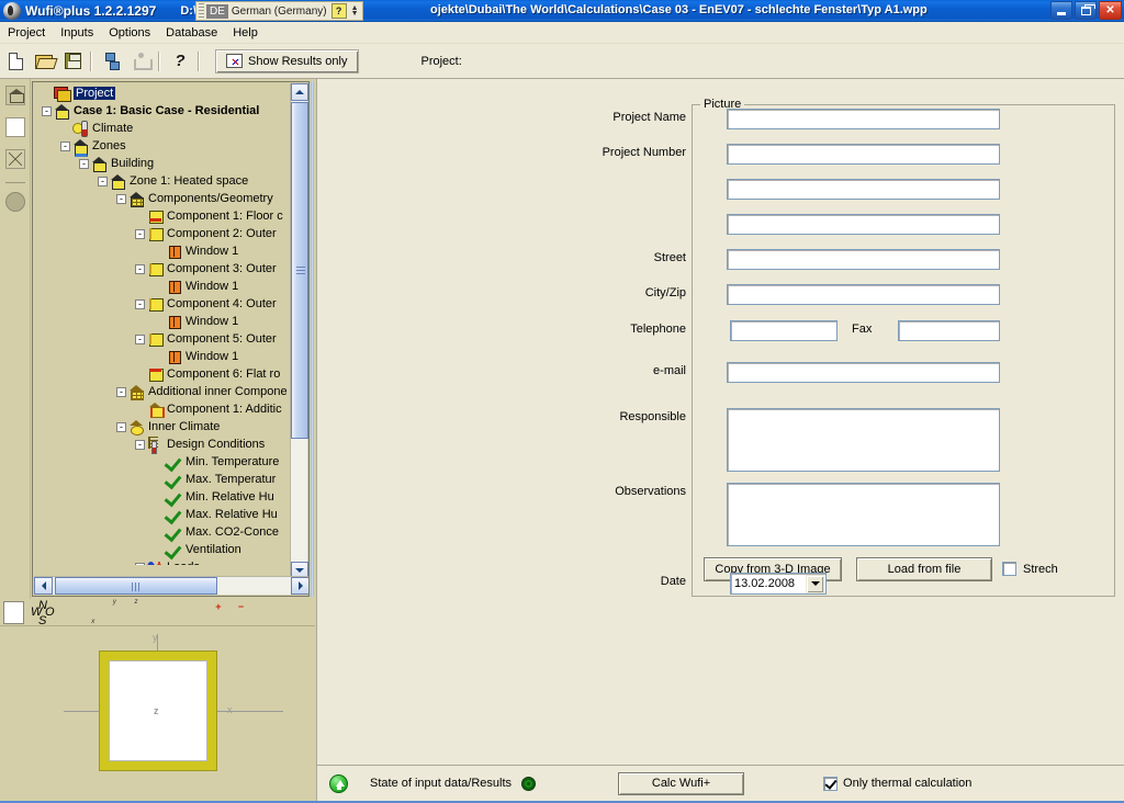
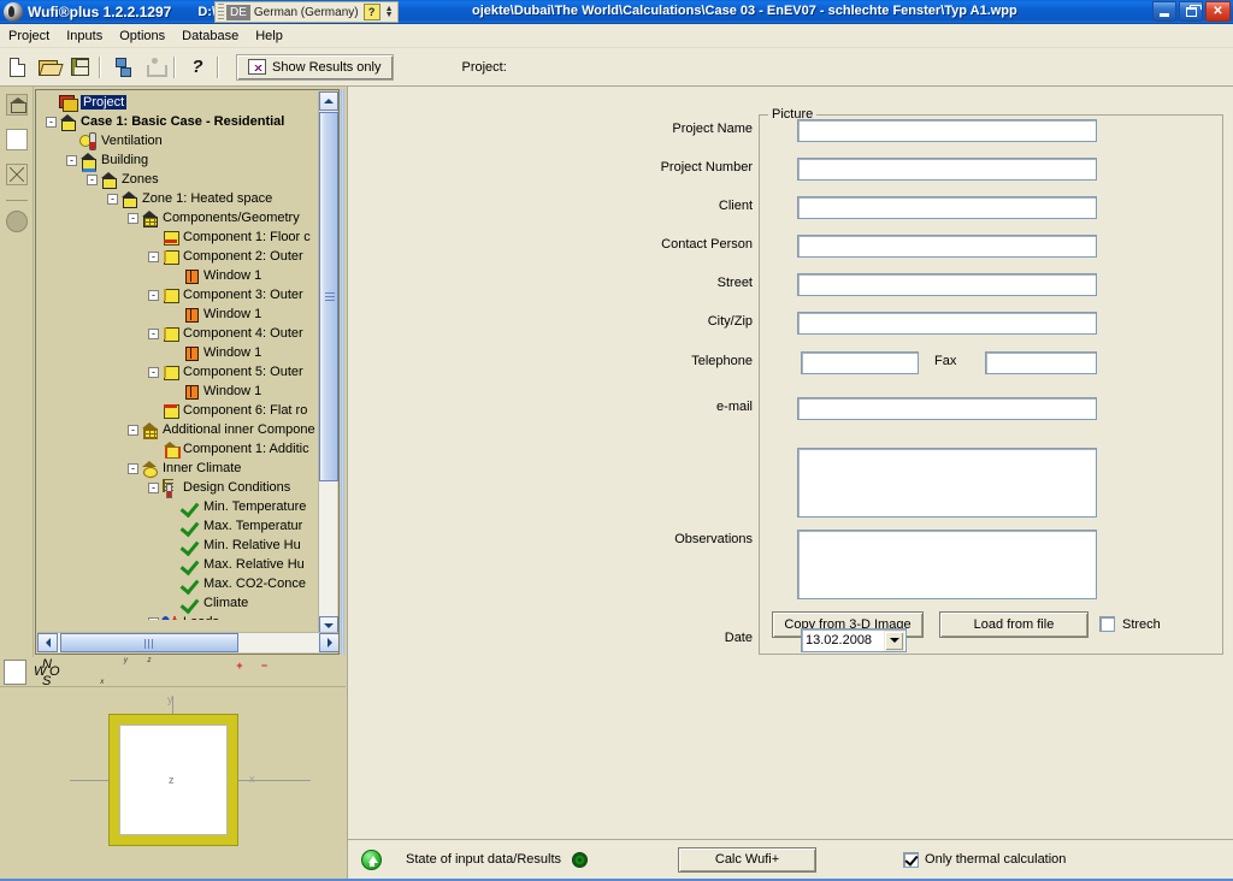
  Wufi®plus 1.2.2.1297
  DE
  German (Germany)
  ?
  ojekte\Dubai\The World\Calculations\Case 03 - EnEV07 - schlechte Fenster\Typ A1.wpp
  ✕
  Project
  Inputs
  Options
  Database
  Help
  ?
  Show Results only
  Project:
  Project
  -
  Case 1: Basic Case - Residential
- Climate
+ Ventilation
  -
- Zones
+ Building
  -
- Building
+ Zones
  -
  Zone 1: Heated space
  -
  Components/Geometry
  Component 1: Floor c
  -
  Component 2: Outer
  Window 1
  -
  Component 3: Outer
  Window 1
  -
  Component 4: Outer
  Window 1
  -
  Component 5: Outer
  Window 1
  Component 6: Flat ro
  -
  Additional inner Compone
  Component 1: Additic
  -
  Inner Climate
  -
  Design Conditions
  Min. Temperature
  Max. Temperatur
  Min. Relative Hu
  Max. Relative Hu
  Max. CO2-Conce
- Ventilation
+ Climate
  N
  S
  W
  O
  +
  −
  y
  x
  z
  Picture
  Copy from 3-D Image
  Load from file
  Strech
  Project Name
  Project Number
+ Client
+ Contact Person
  Street
  City/Zip
  Telephone
  Fax
  e-mail
- Responsible
  Observations
  Date
  13.02.2008
  State of input data/Results
  Calc Wufi+
  Only thermal calculation
